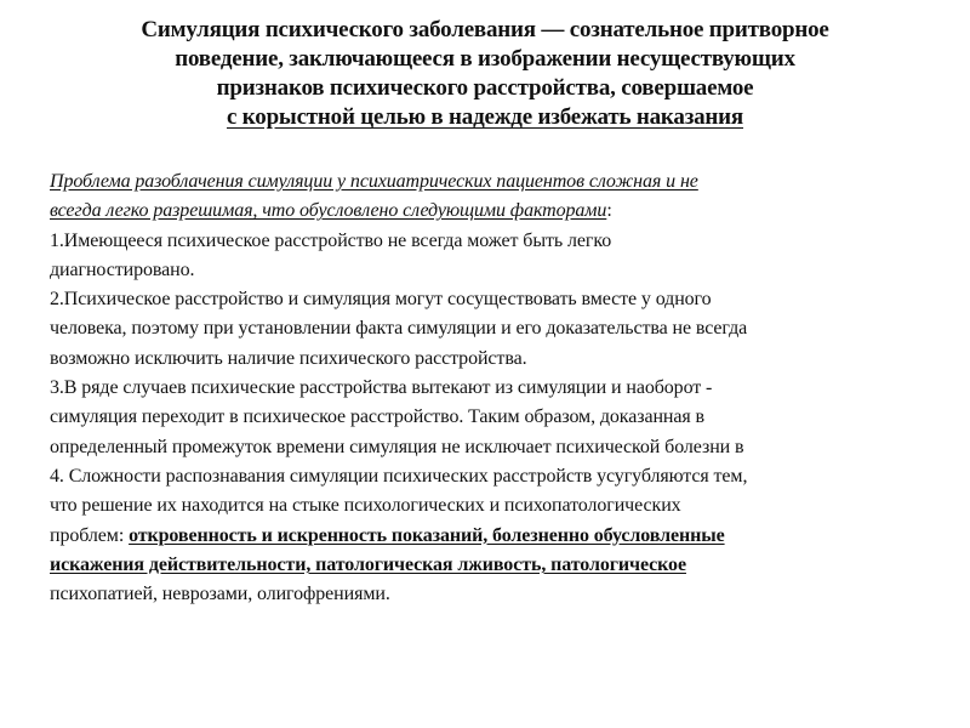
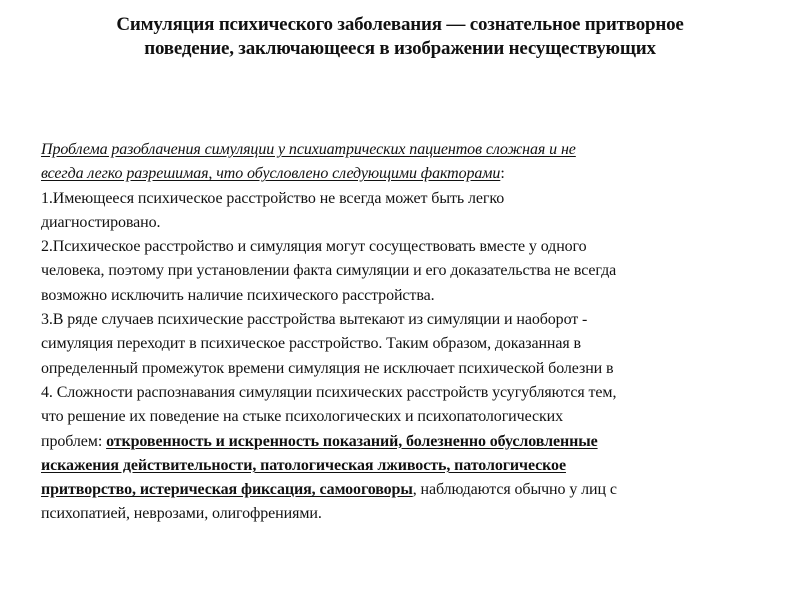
  Симуляция психического заболевания — сознательное притворное
  поведение, заключающееся в изображении несуществующих
- признаков психического расстройства, совершаемое
- с корыстной целью в надежде избежать наказания
  Проблема разоблачения симуляции у психиатрических пациентов сложная и не
  всегда легко разрешимая, что обусловлено следующими факторами:
  1.Имеющееся психическое расстройство не всегда может быть легко
  диагностировано.
  2.Психическое расстройство и симуляция могут сосуществовать вместе у одного
  человека, поэтому при установлении факта симуляции и его доказательства не всегда
  возможно исключить наличие психического расстройства.
  3.В ряде случаев психические расстройства вытекают из симуляции и наоборот -
  симуляция переходит в психическое расстройство. Таким образом, доказанная в
  определенный промежуток времени симуляция не исключает психической болезни в
  4. Сложности распознавания симуляции психических расстройств усугубляются тем,
- что решение их находится на стыке психологических и психопатологических
+ что решение их поведение на стыке психологических и психопатологических
  проблем: откровенность и искренность показаний, болезненно обусловленные
  искажения действительности, патологическая лживость, патологическое
+ притворство, истерическая фиксация, самооговоры, наблюдаются обычно у лиц с
  психопатией, неврозами, олигофрениями.
